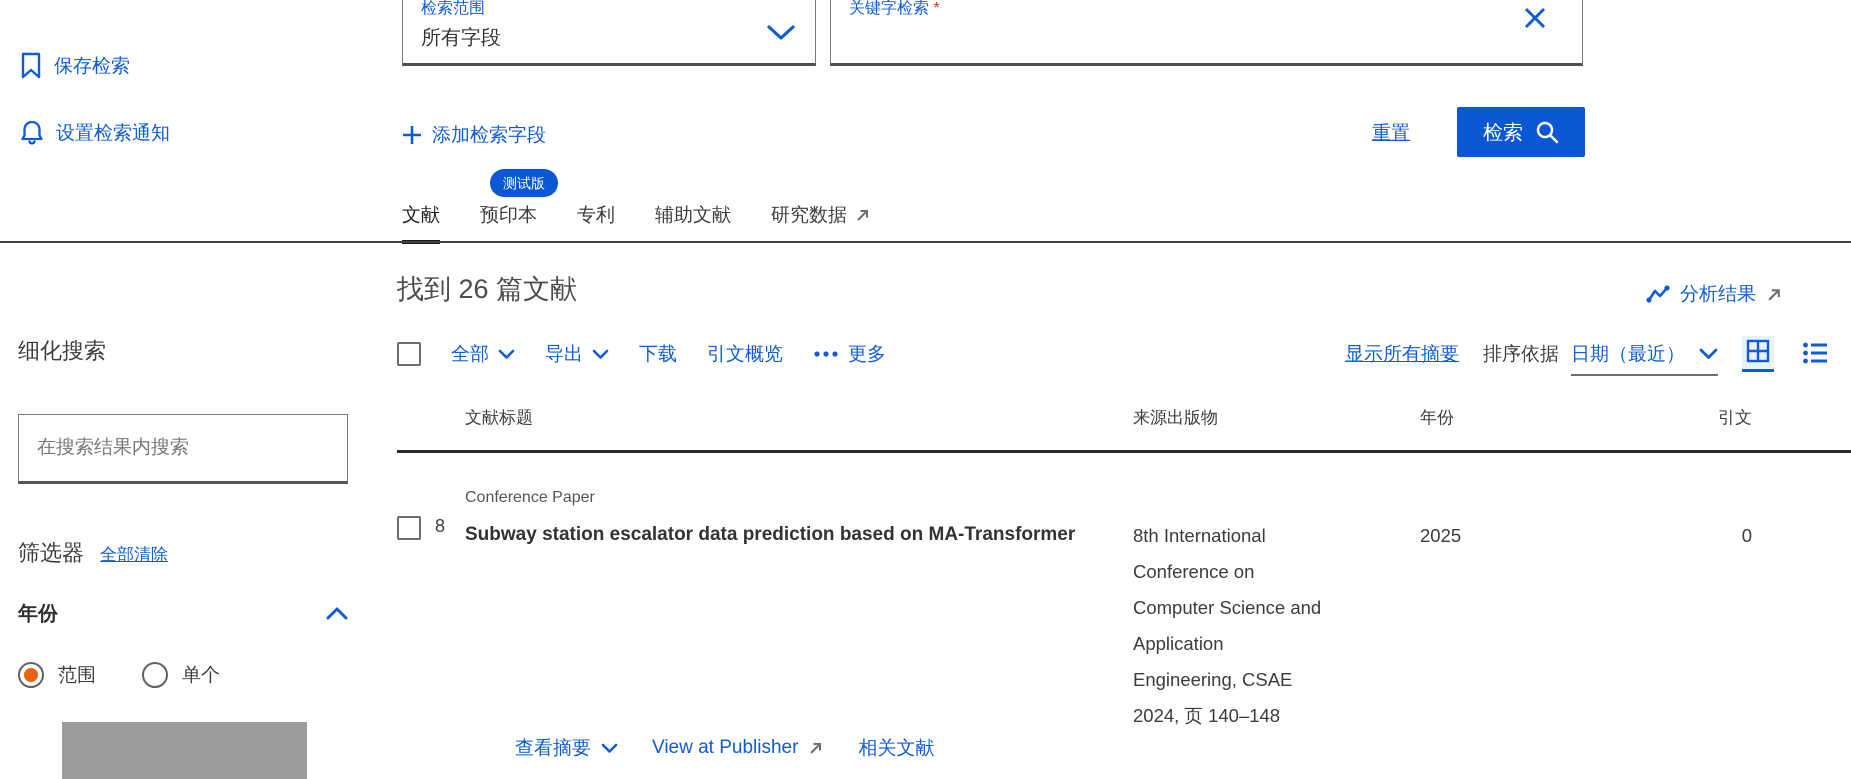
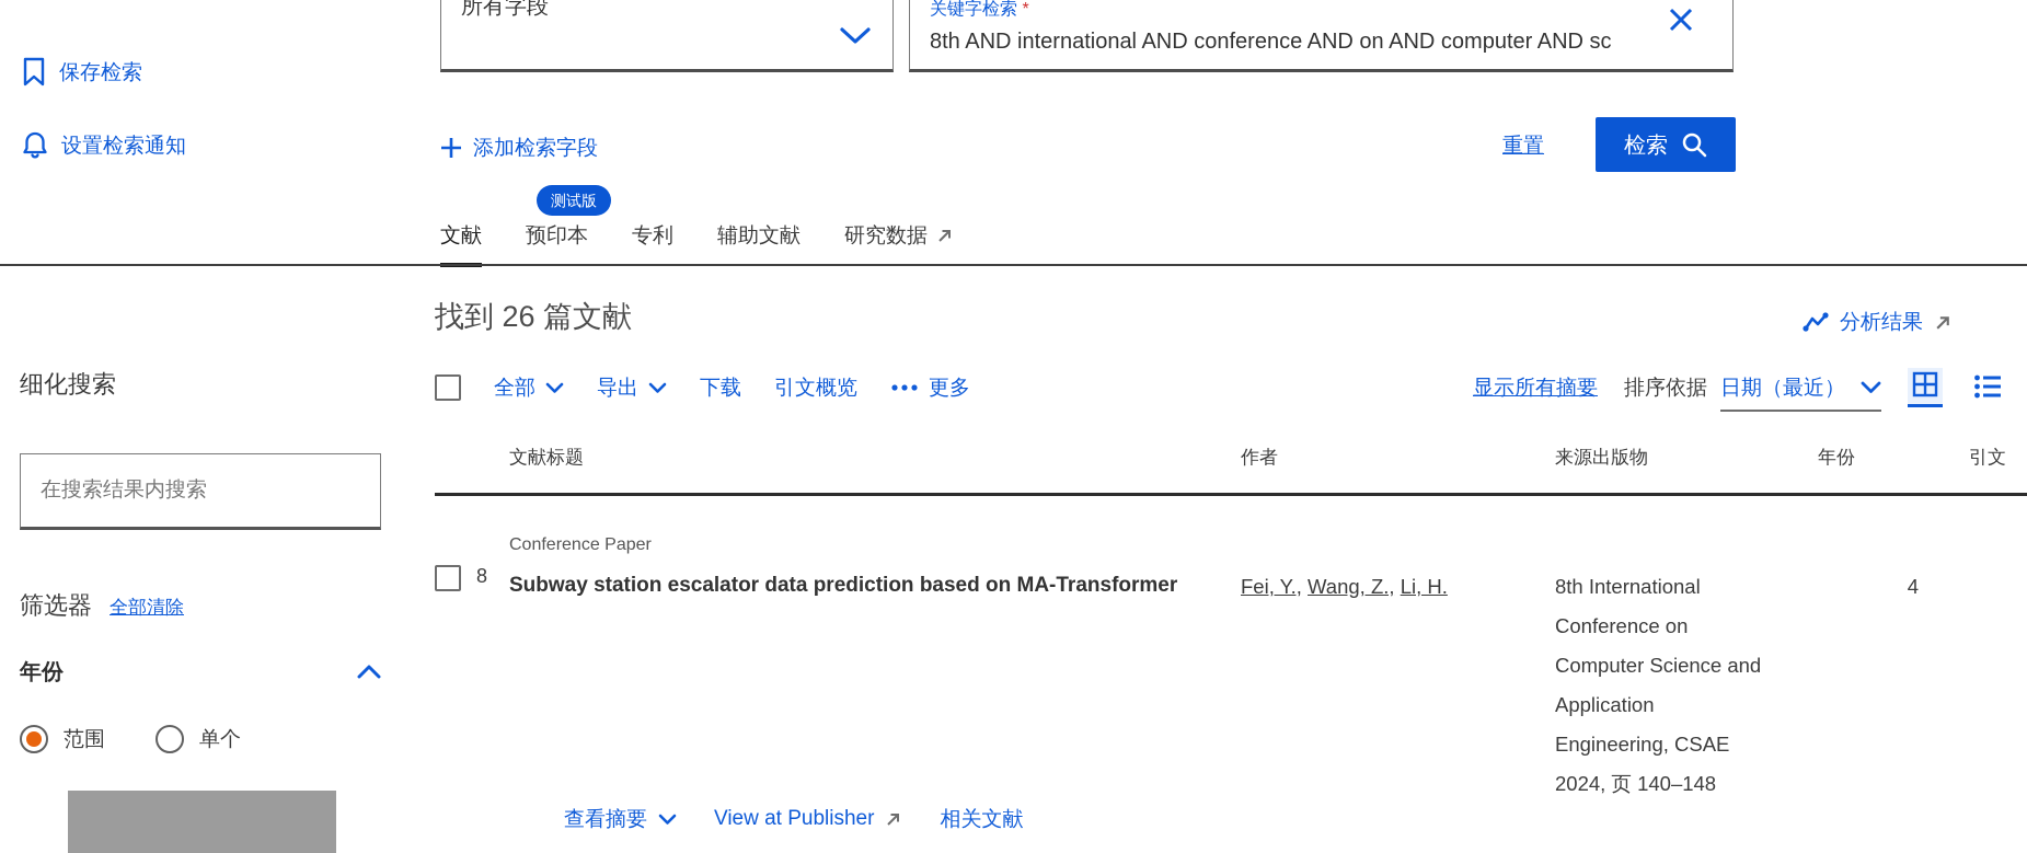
- 检索范围
  所有字段
  关键字检索 *
+ 8th AND international AND conference AND on AND computer AND sc
  保存检索
  设置检索通知
  添加检索字段
  重置
  检索
  文献
  测试版
  预印本
  专利
  辅助文献
  研究数据
  找到 26 篇文献
  分析结果
  全部
  导出
  下载
  引文概览
  更多
  显示所有摘要
  排序依据
  日期（最近）
  文献标题
+ 作者
  来源出版物
  年份
  引文
  8
  Conference Paper
  Subway station escalator data prediction based on MA-Transformer
+ Fei, Y., Wang, Z., Li, H.
  8th International Conference on Computer Science and Application Engineering, CSAE 2024, 页 140–148
- 2025
- 0
+ 4
  查看摘要
  View at Publisher
  相关文献
  细化搜索
  在搜索结果内搜索
  筛选器
  全部清除
  年份
  范围
  单个
